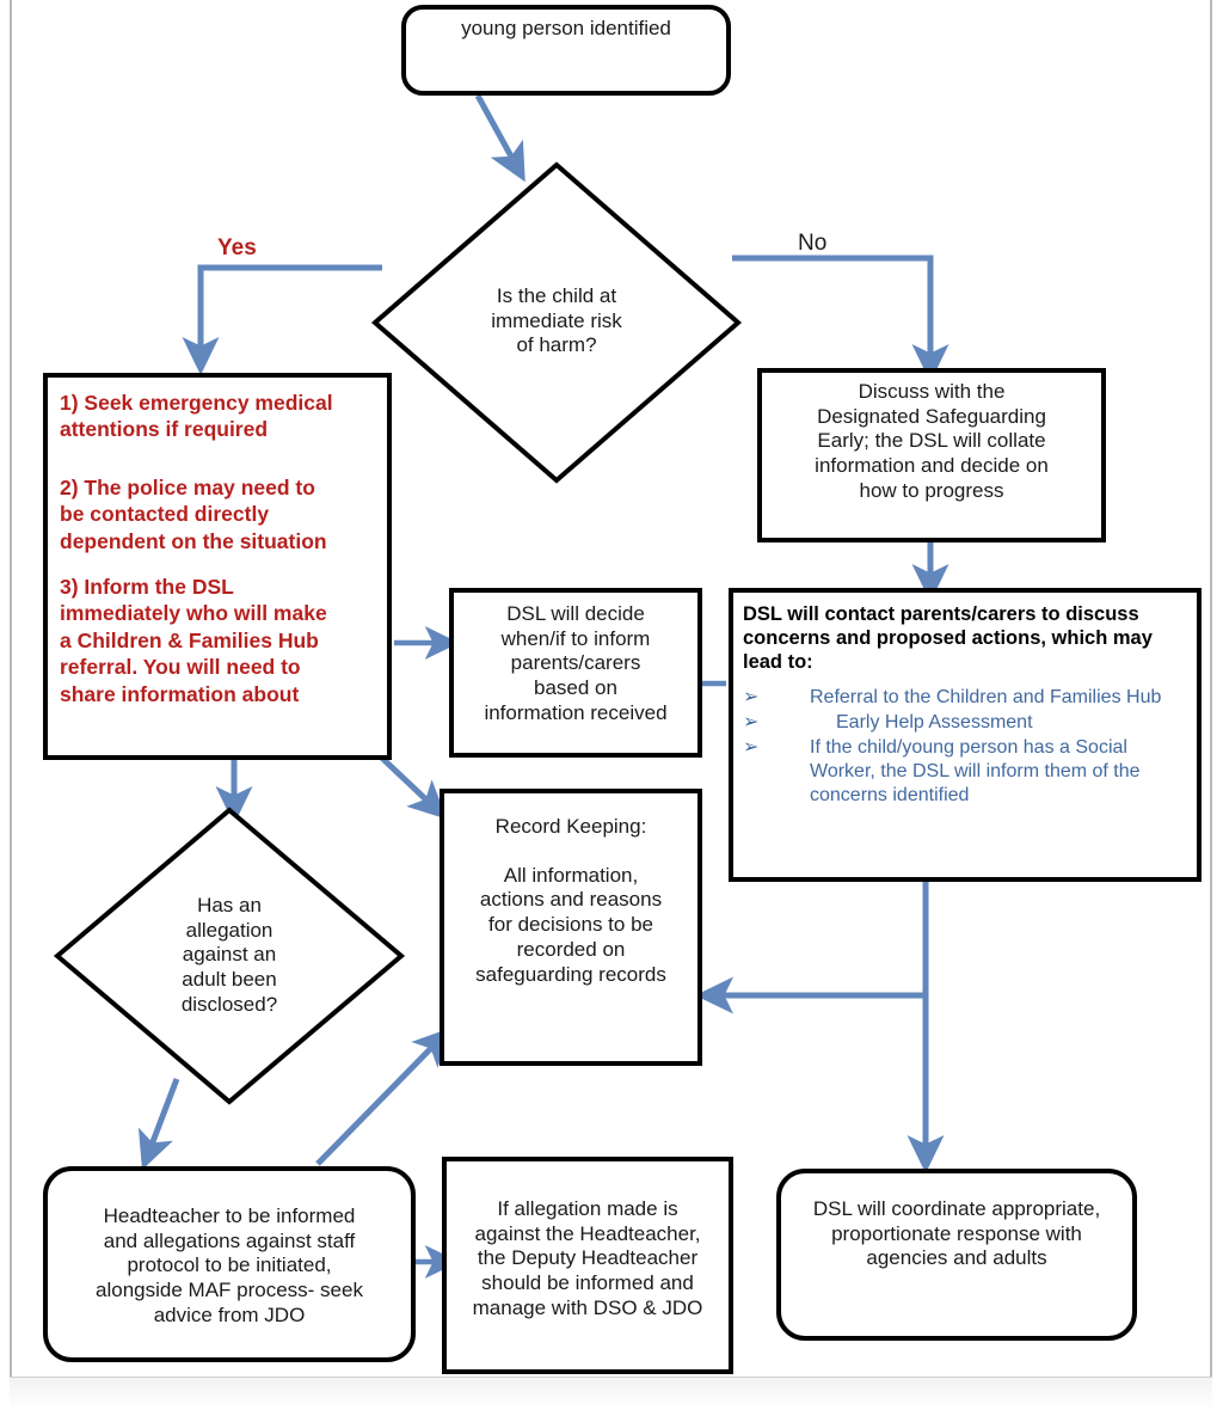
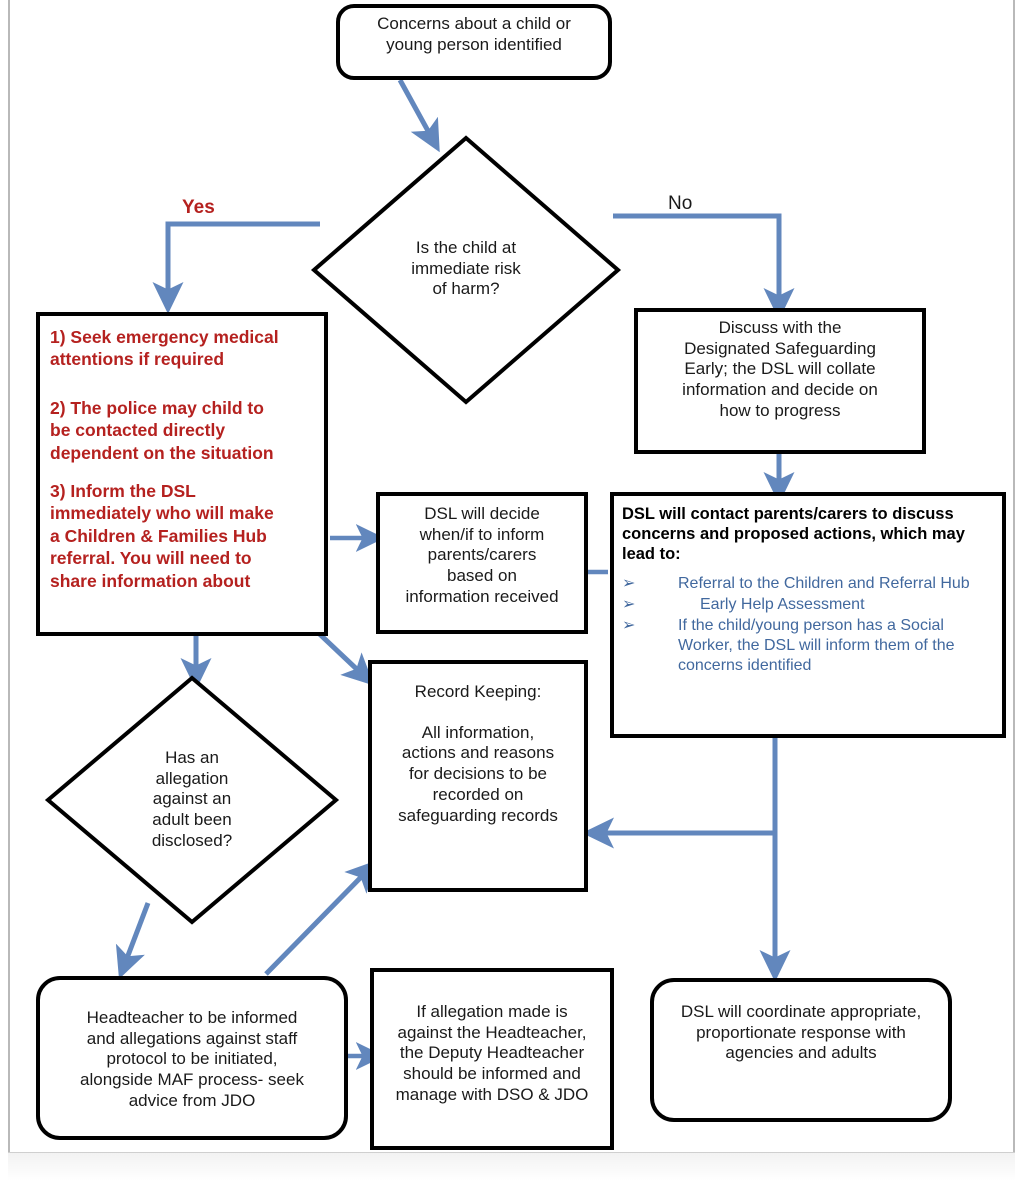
  Yes
  No
+ Concerns about a child or
  young person identified
  Is the child at
  immediate risk
  of harm?
  1) Seek emergency medical
  attentions if required
- 2) The police may need to
+ 2) The police may child to
  be contacted directly
  dependent on the situation
  3) Inform the DSL
  immediately who will make
  a Children & Families Hub
  referral. You will need to
  share information about
  Discuss with the
  Designated Safeguarding
  Early; the DSL will collate
  information and decide on
  how to progress
  DSL will decide
  when/if to inform
  parents/carers
  based on
  information received
  DSL will contact parents/carers to discuss
  concerns and proposed actions, which may
  lead to:
  ➢
- Referral to the Children and Families Hub
+ Referral to the Children and Referral Hub
  ➢
  Early Help Assessment
  ➢
  If the child/young person has a Social Worker, the DSL will inform them of the concerns identified
  Has an
  allegation
  against an
  adult been
  disclosed?
  Record Keeping:
  All information,
  actions and reasons
  for decisions to be
  recorded on
  safeguarding records
  Headteacher to be informed
  and allegations against staff
  protocol to be initiated,
  alongside MAF process- seek
  advice from JDO
  If allegation made is
  against the Headteacher,
  the Deputy Headteacher
  should be informed and
  manage with DSO & JDO
  DSL will coordinate appropriate,
  proportionate response with
  agencies and adults
